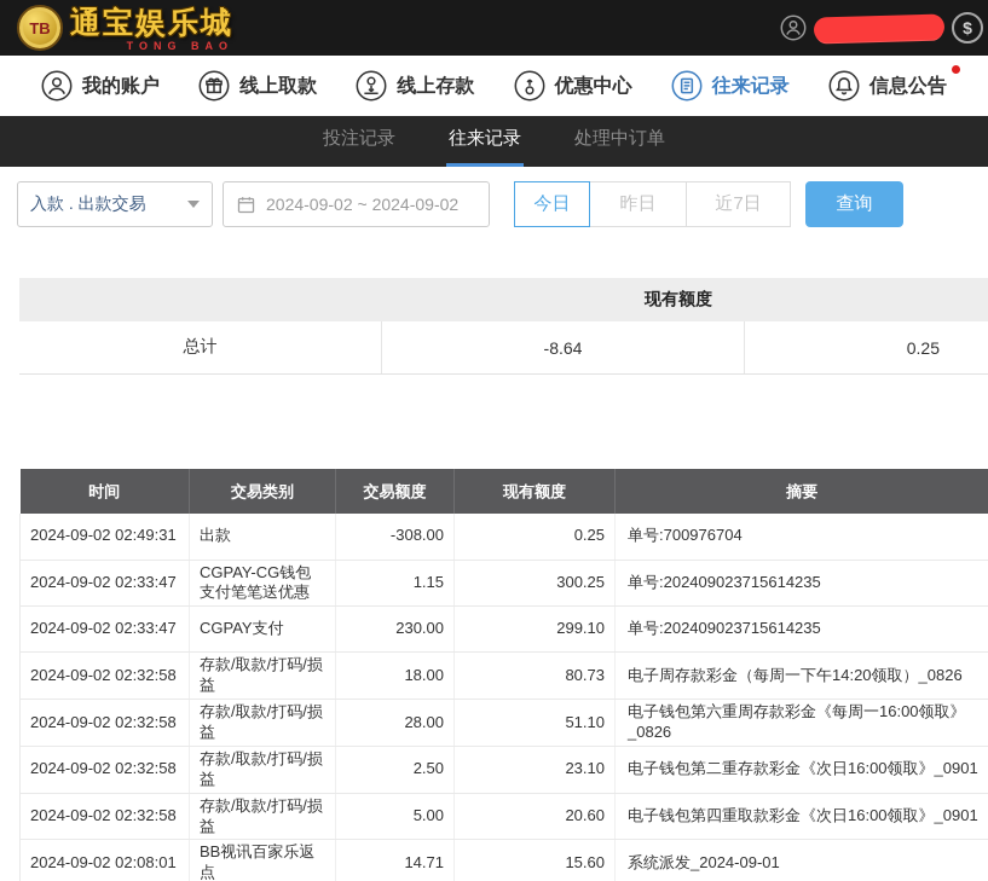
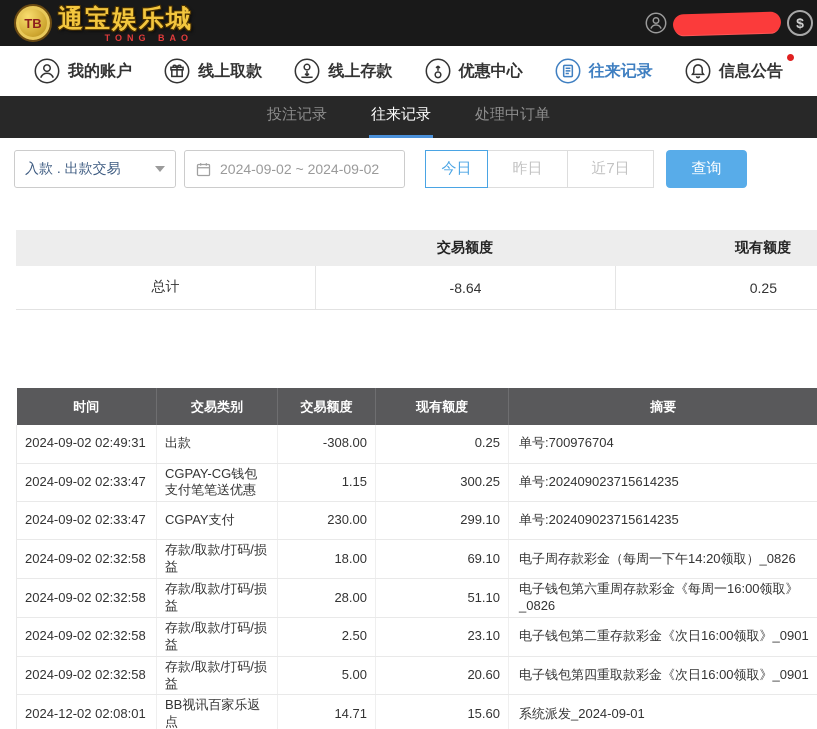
  TB
  通宝娱乐城
  TONG BAO
  $
  我的账户
  线上取款
  线上存款
  优惠中心
  往来记录
  信息公告
  投注记录
  往来记录
  处理中订单
  入款 . 出款交易
  2024-09-02 ~ 2024-09-02
  今日
  昨日
  近7日
  查询
+ 交易额度
  现有额度
  总计
  -8.64
  0.25
  时间	交易类别	交易额度	现有额度	摘要
  2024-09-02 02:49:31	出款	-308.00	0.25	单号:700976704
  2024-09-02 02:33:47	CGPAY-CG钱包支付笔笔送优惠	1.15	300.25	单号:202409023715614235
  2024-09-02 02:33:47	CGPAY支付	230.00	299.10	单号:202409023715614235
- 2024-09-02 02:32:58	存款/取款/打码/损益	18.00	80.73	电子周存款彩金（每周一下午14:20领取）_0826
+ 2024-09-02 02:32:58	存款/取款/打码/损益	18.00	69.10	电子周存款彩金（每周一下午14:20领取）_0826
  2024-09-02 02:32:58	存款/取款/打码/损益	28.00	51.10	电子钱包第六重周存款彩金《每周一16:00领取》_0826
  2024-09-02 02:32:58	存款/取款/打码/损益	2.50	23.10	电子钱包第二重存款彩金《次日16:00领取》_0901
  2024-09-02 02:32:58	存款/取款/打码/损益	5.00	20.60	电子钱包第四重取款彩金《次日16:00领取》_0901
- 2024-09-02 02:08:01	BB视讯百家乐返点	14.71	15.60	系统派发_2024-09-01
+ 2024-12-02 02:08:01	BB视讯百家乐返点	14.71	15.60	系统派发_2024-09-01
